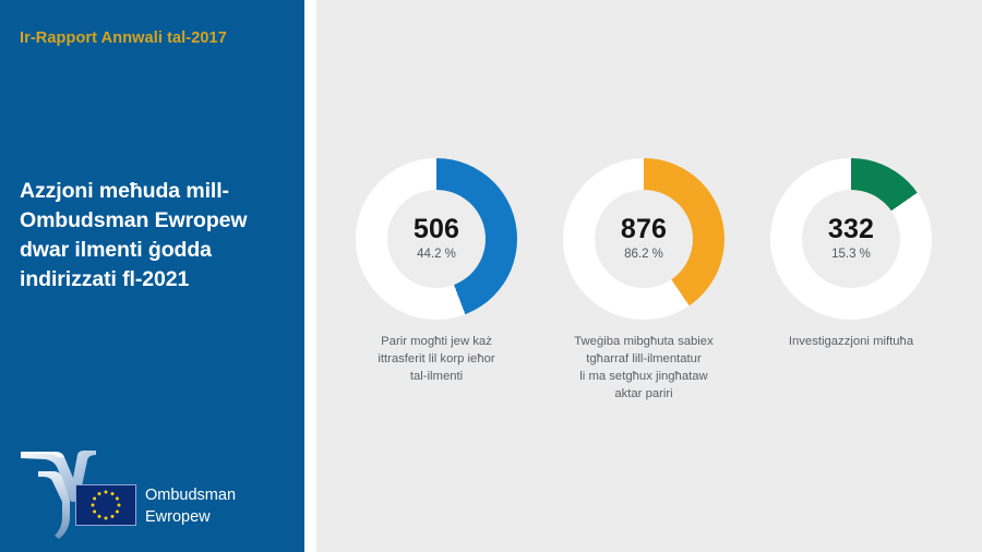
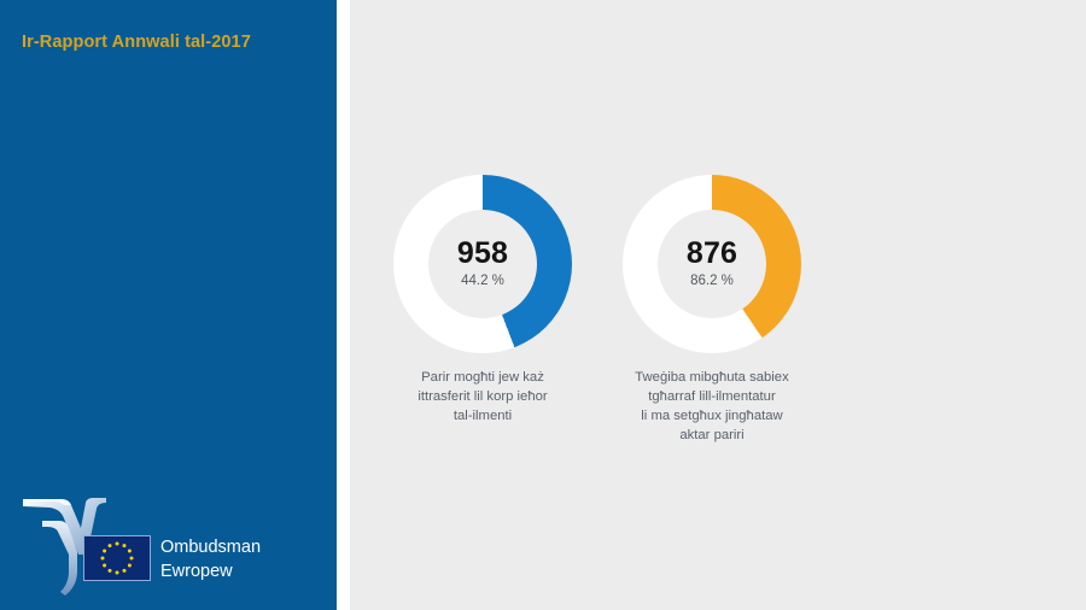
  Ir-Rapport Annwali tal-2017
- Azzjoni meħuda mill-Ombudsman Ewropew dwar ilmenti ġodda indirizzati fl-2021
  Ombudsman
  Ewropew
- 506
+ 958
  44.2 %
  Parir mogħti jew każ
  ittrasferit lil korp ieħor
  tal-ilmenti
  876
  86.2 %
  Tweġiba mibgħuta sabiex
  tgħarraf lill-ilmentatur
  li ma setgħux jingħataw
  aktar pariri
- 332
- 15.3 %
- Investigazzjoni miftuħa
